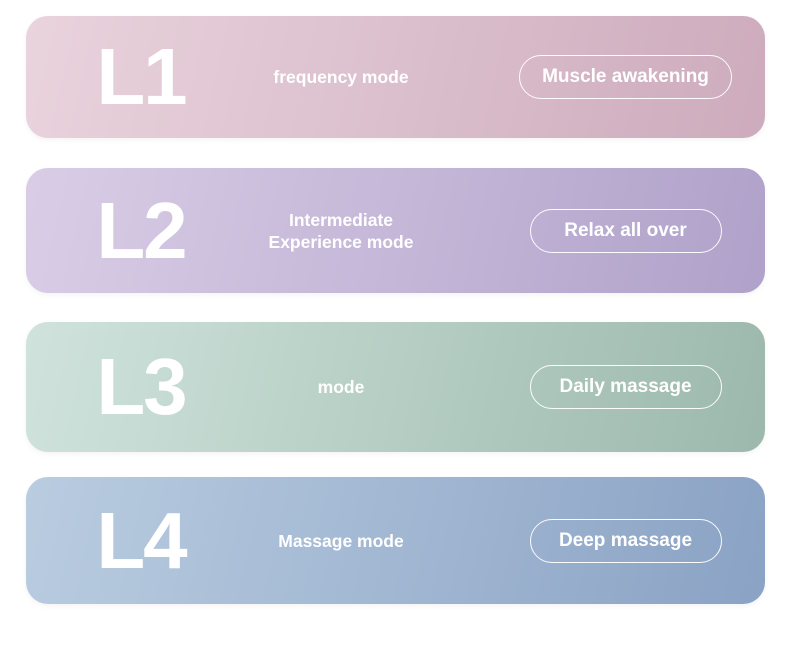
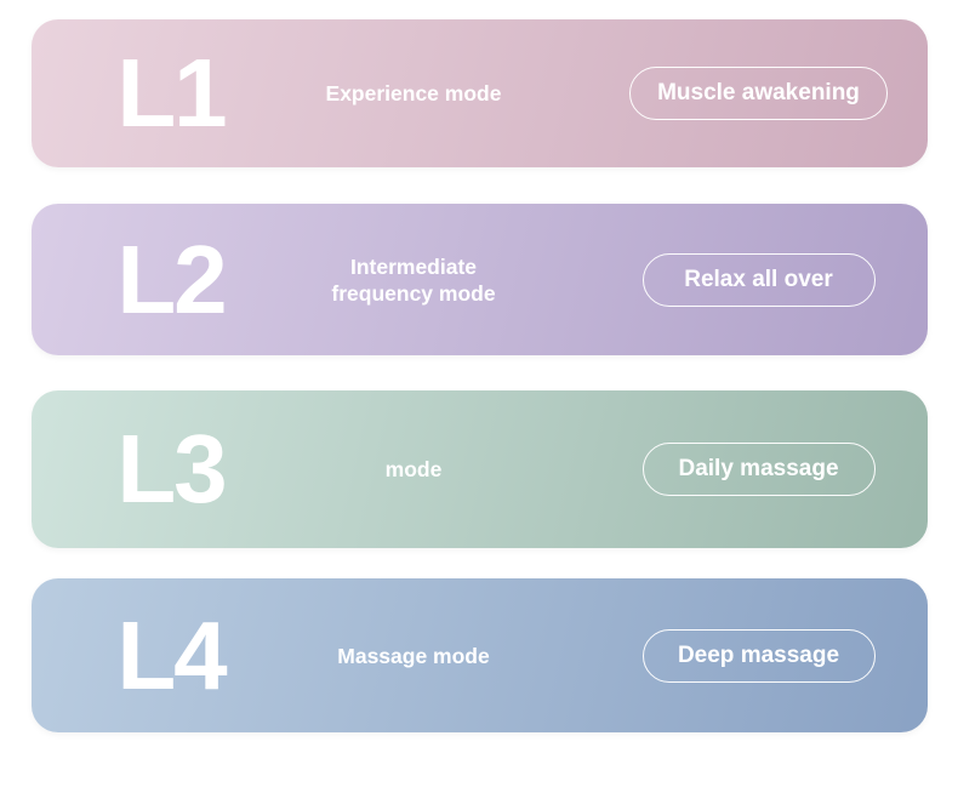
  L1
- frequency mode
+ Experience mode
  Muscle awakening
  L2
  Intermediate
- Experience mode
+ frequency mode
  Relax all over
  L3
  mode
  Daily massage
  L4
  Massage mode
  Deep massage
